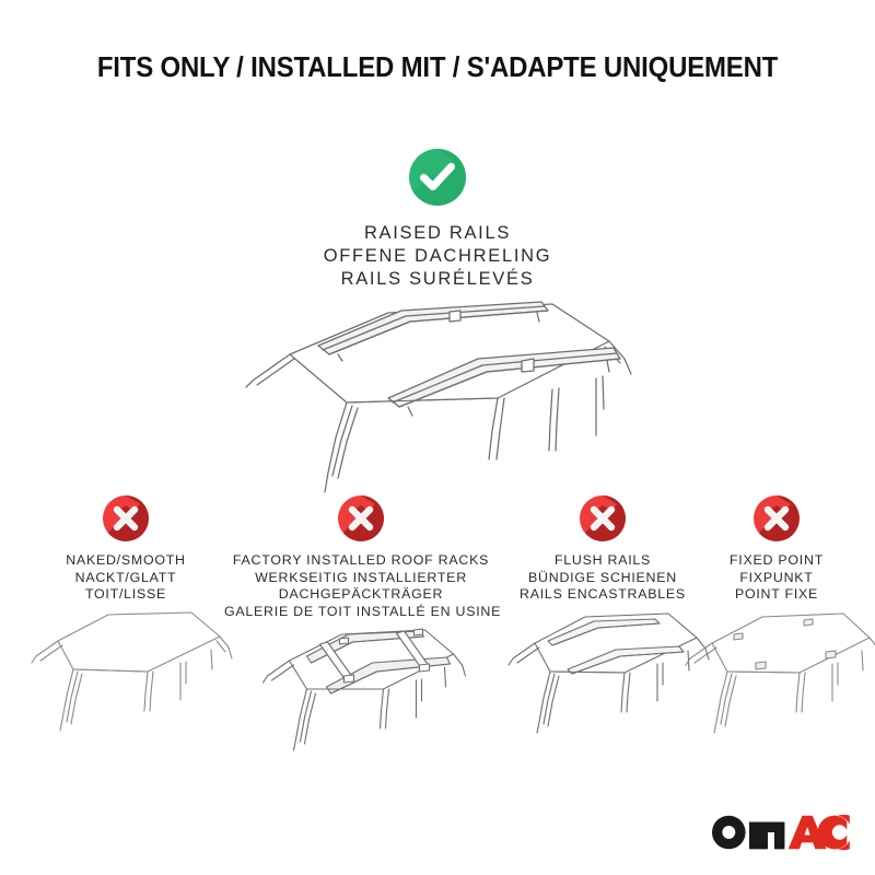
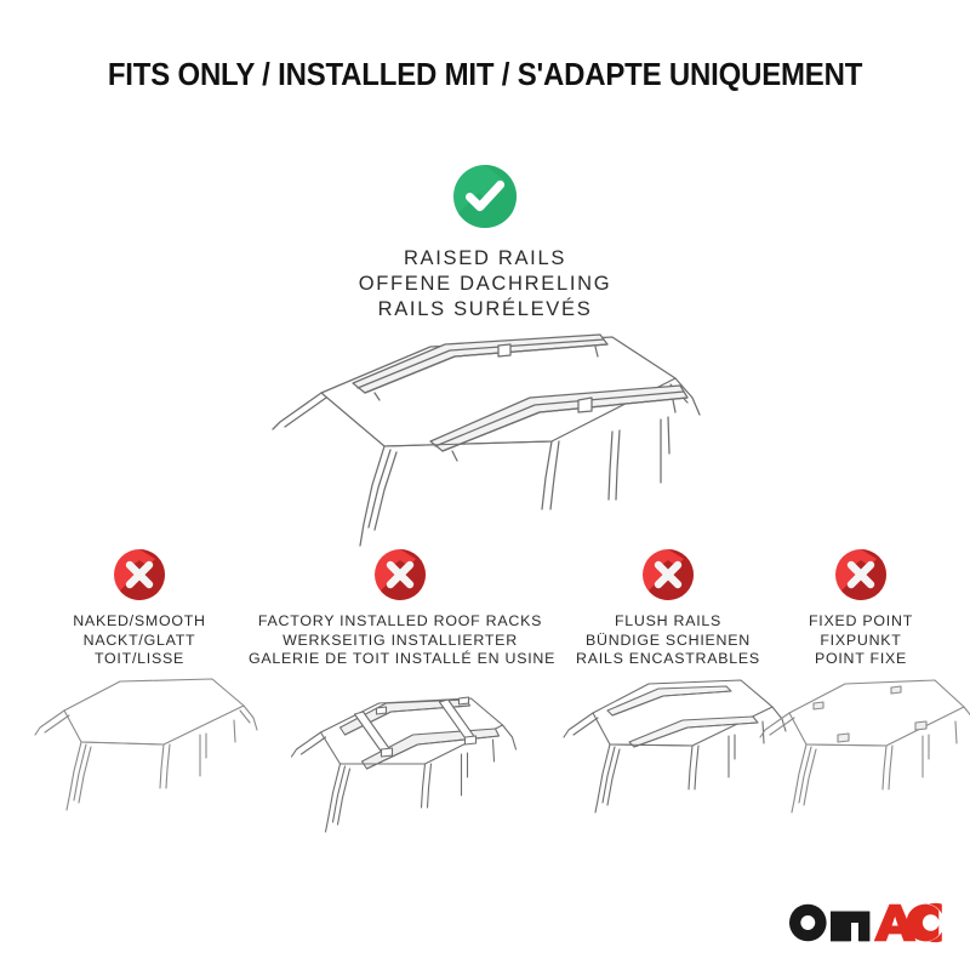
  FITS ONLY / INSTALLED MIT / S'ADAPTE UNIQUEMENT
  RAISED RAILS
  OFFENE DACHRELING
  RAILS SURÉLEVÉS
  NAKED/SMOOTH
  NACKT/GLATT
  TOIT/LISSE
  FACTORY INSTALLED ROOF RACKS
  WERKSEITIG INSTALLIERTER
- DACHGEPÄCKTRÄGER
  GALERIE DE TOIT INSTALLÉ EN USINE
  FLUSH RAILS
  BÜNDIGE SCHIENEN
  RAILS ENCASTRABLES
  FIXED POINT
  FIXPUNKT
  POINT FIXE
